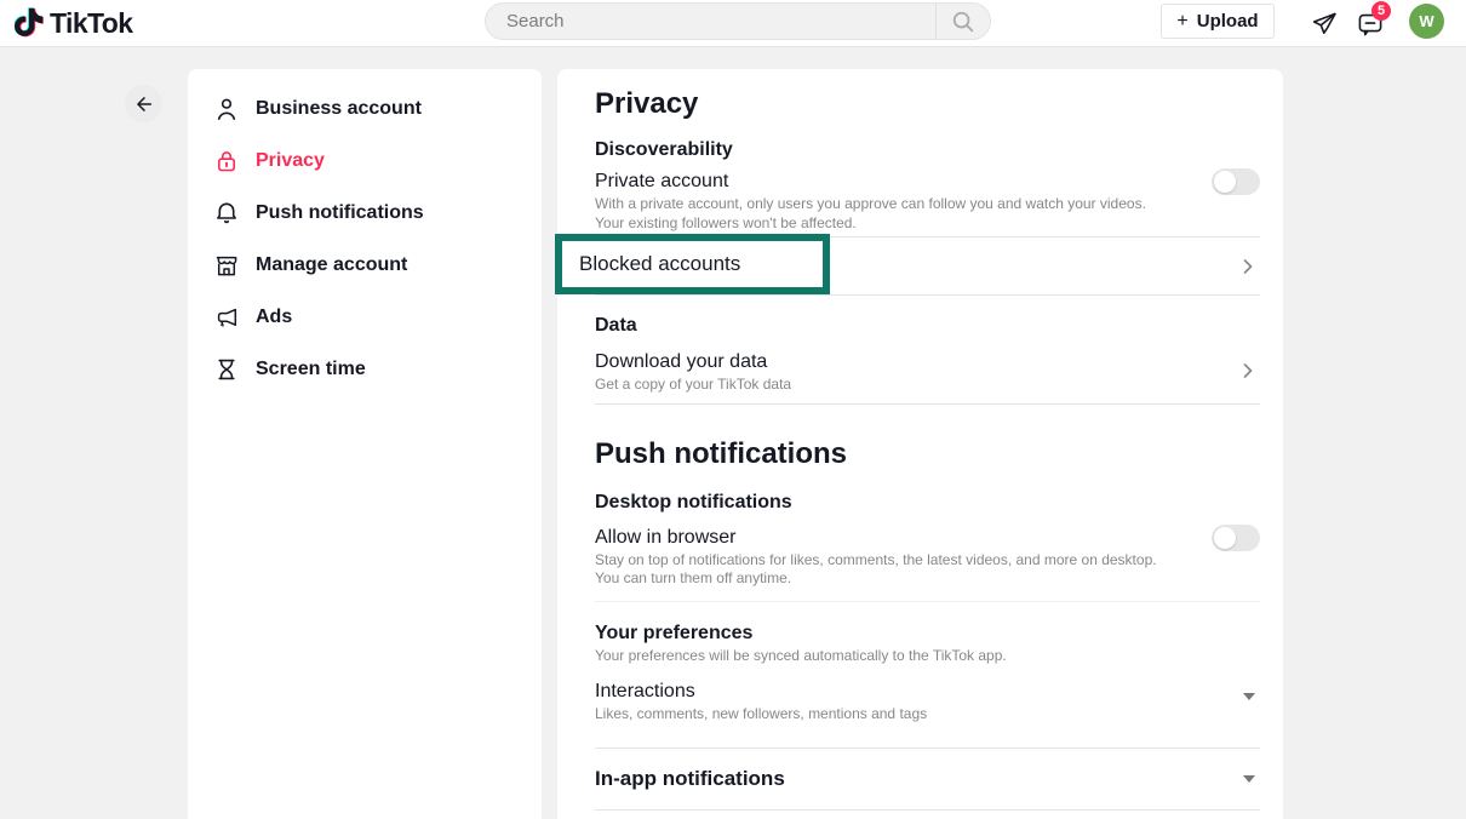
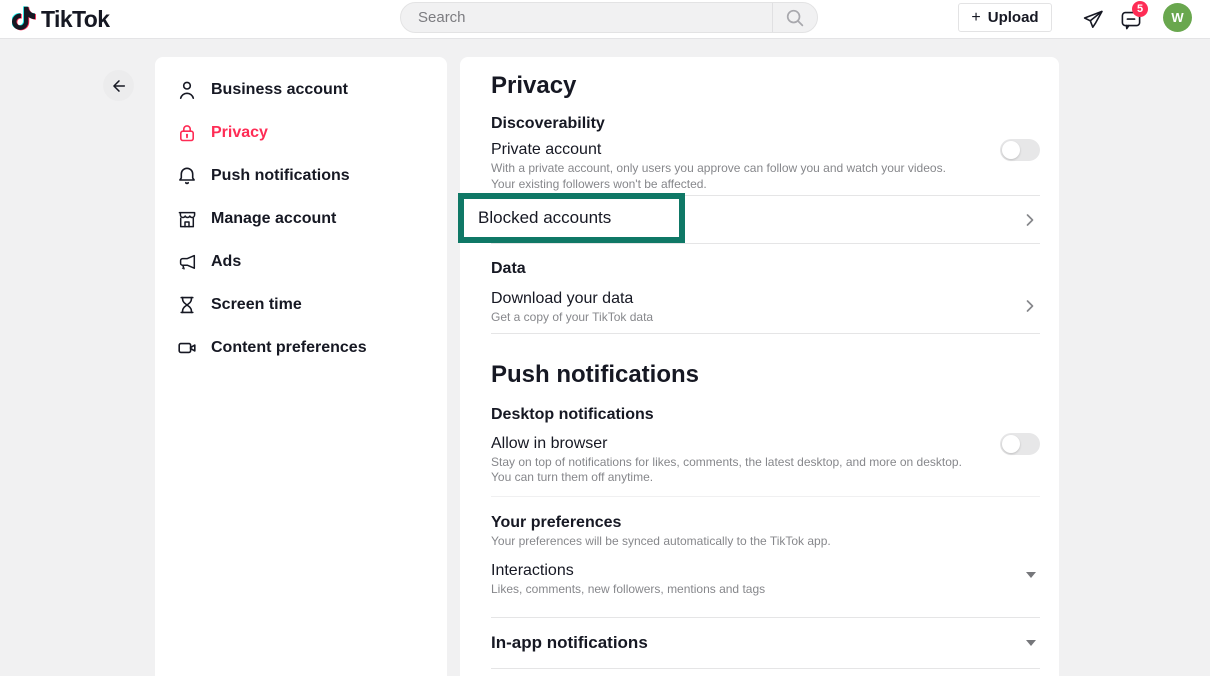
  TikTok
  Search
  +
  Upload
  5
  W
  Business account
  Privacy
  Push notifications
  Manage account
  Ads
  Screen time
+ Content preferences
  Privacy
  Discoverability
  Private account
  With a private account, only users you approve can follow you and watch your videos. Your existing followers won't be affected.
  Data
  Download your data
  Get a copy of your TikTok data
  Push notifications
  Desktop notifications
  Allow in browser
- Stay on top of notifications for likes, comments, the latest videos, and more on desktop. You can turn them off anytime.
+ Stay on top of notifications for likes, comments, the latest desktop, and more on desktop. You can turn them off anytime.
  Your preferences
  Your preferences will be synced automatically to the TikTok app.
  Interactions
  Likes, comments, new followers, mentions and tags
  In-app notifications
  Blocked accounts
